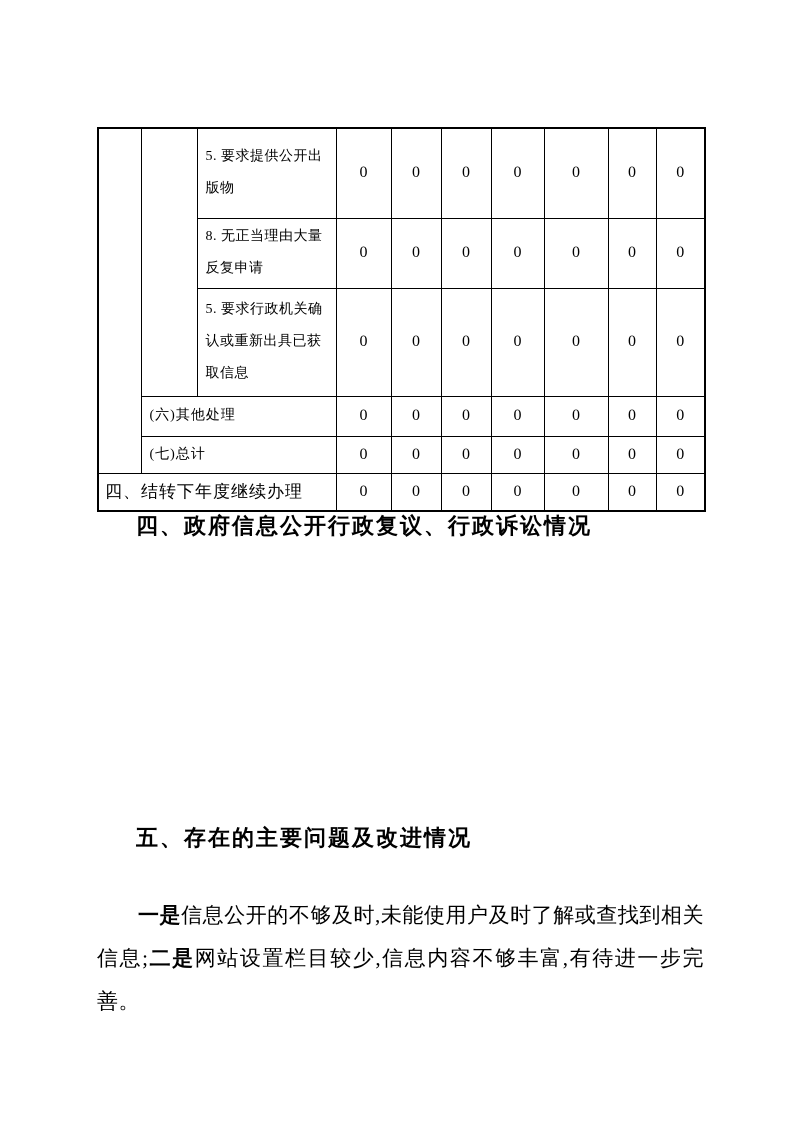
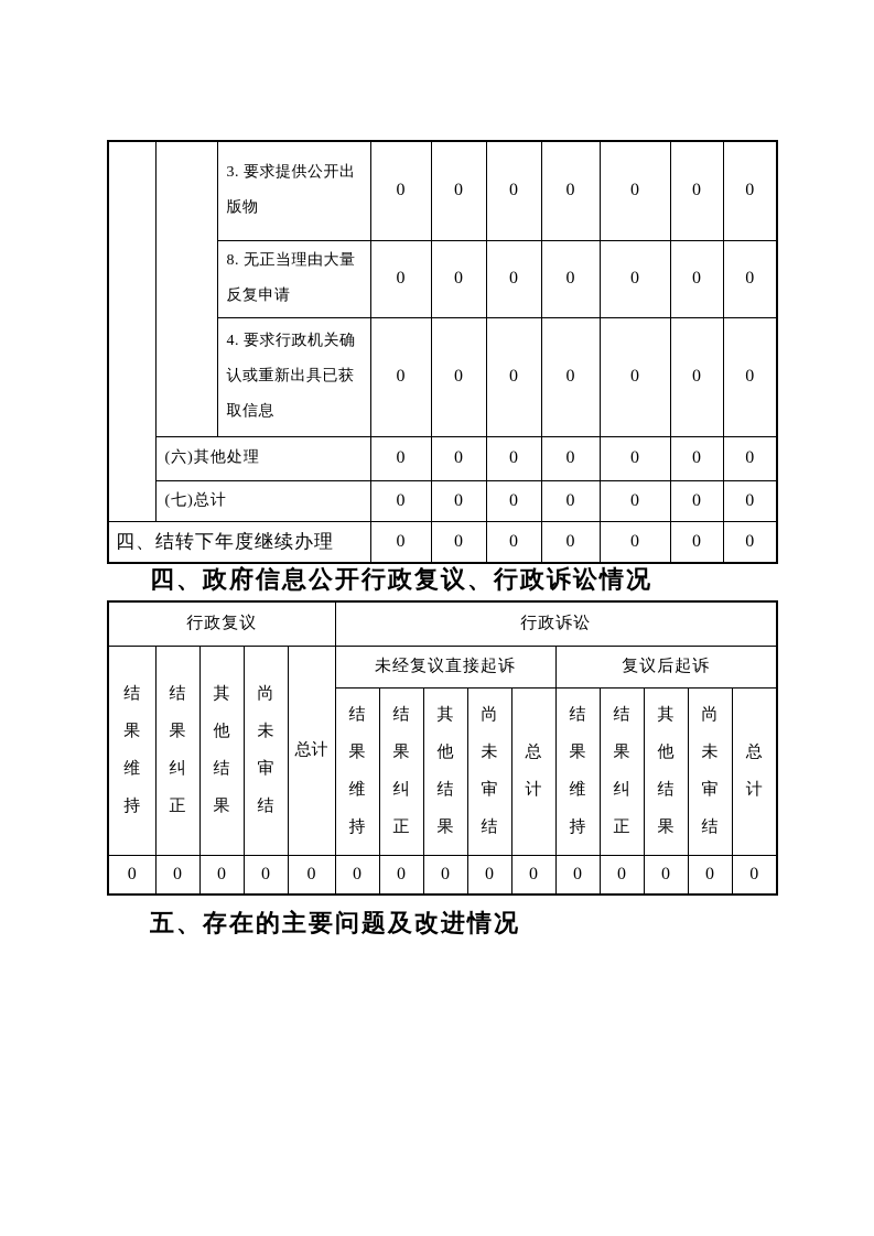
- 		5. 要求提供公开出版物	0	0	0	0	0	0	0
+ 		3. 要求提供公开出版物	0	0	0	0	0	0	0
  8. 无正当理由大量反复申请	0	0	0	0	0	0	0
- 5. 要求行政机关确认或重新出具已获取信息	0	0	0	0	0	0	0
+ 4. 要求行政机关确认或重新出具已获取信息	0	0	0	0	0	0	0
  (六)其他处理	0	0	0	0	0	0	0
  (七)总计	0	0	0	0	0	0	0
  四、结转下年度继续办理	0	0	0	0	0	0	0
  四、政府信息公开行政复议、行政诉讼情况
+ 行政复议	行政诉讼
+ 结果维持	结果纠正	其他结果	尚未审结	总计	未经复议直接起诉	复议后起诉
+ 结果维持	结果纠正	其他结果	尚未审结	总计	结果维持	结果纠正	其他结果	尚未审结	总计
+ 0	0	0	0	0	0	0	0	0	0	0	0	0	0	0
  五、存在的主要问题及改进情况
- 一是信息公开的不够及时,未能使用户及时了解或查找到相关信息;二是网站设置栏目较少,信息内容不够丰富,有待进一步完善。
